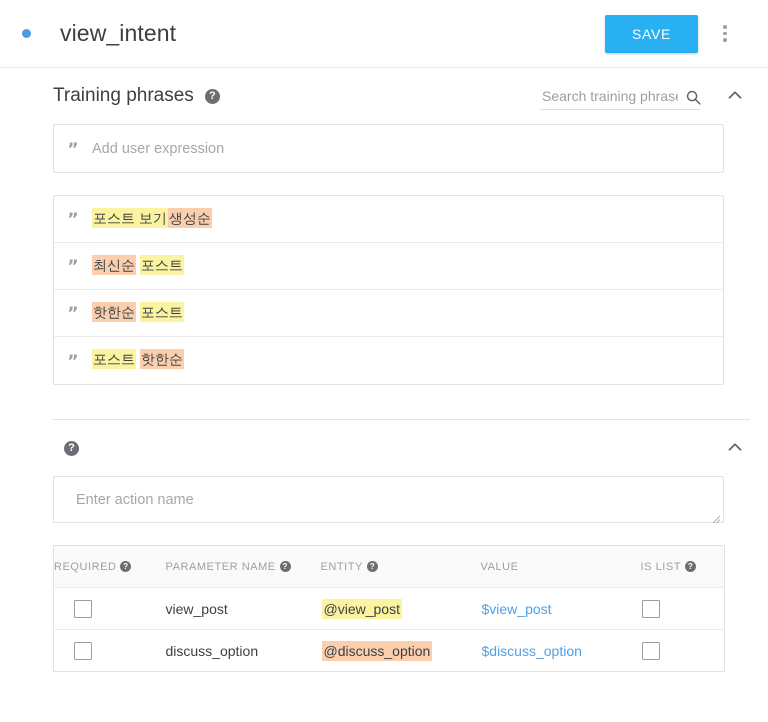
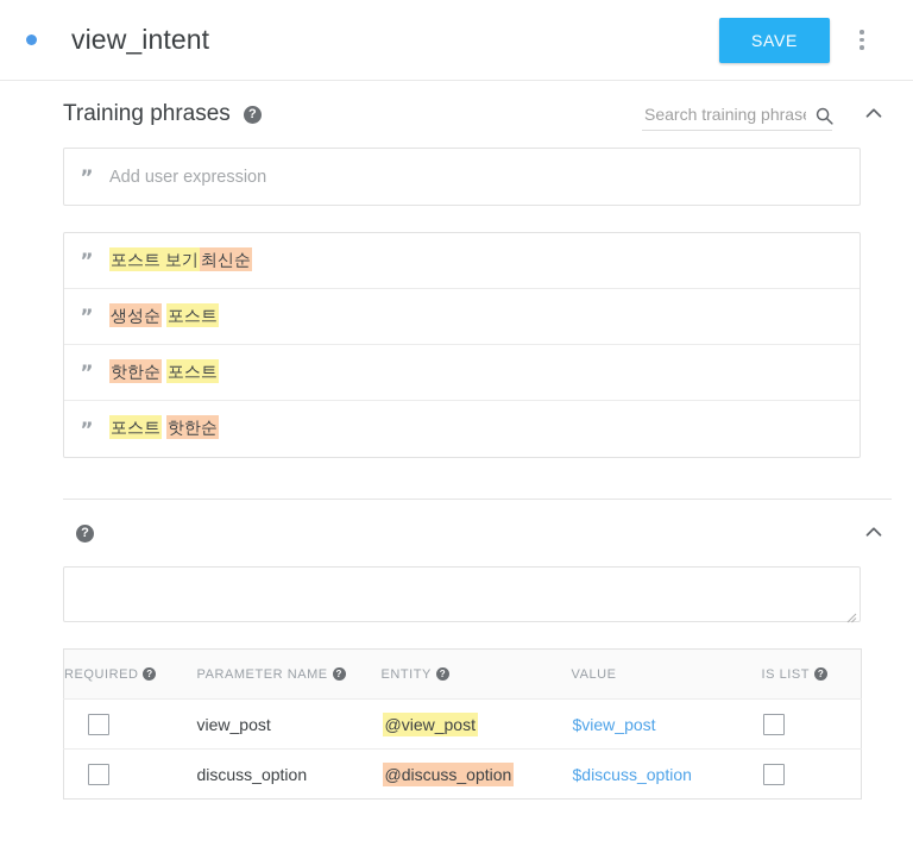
  view_intent
  SAVE
  Training phrases
  ?
  Search training phras
  ”
  Add user expression
  ”
- 포스트 보기 생성순
+ 포스트 보기 최신순
  ”
- 최신순 포스트
+ 생성순 포스트
  ”
  핫한순 포스트
  ”
  포스트 핫한순
  ?
- Enter action name
  REQUIRED ?	PARAMETER NAME ?	ENTITY ?	VALUE	IS LIST ?
  	view_post	@view_post	$view_post
  	discuss_option	@discuss_option	$discuss_option
